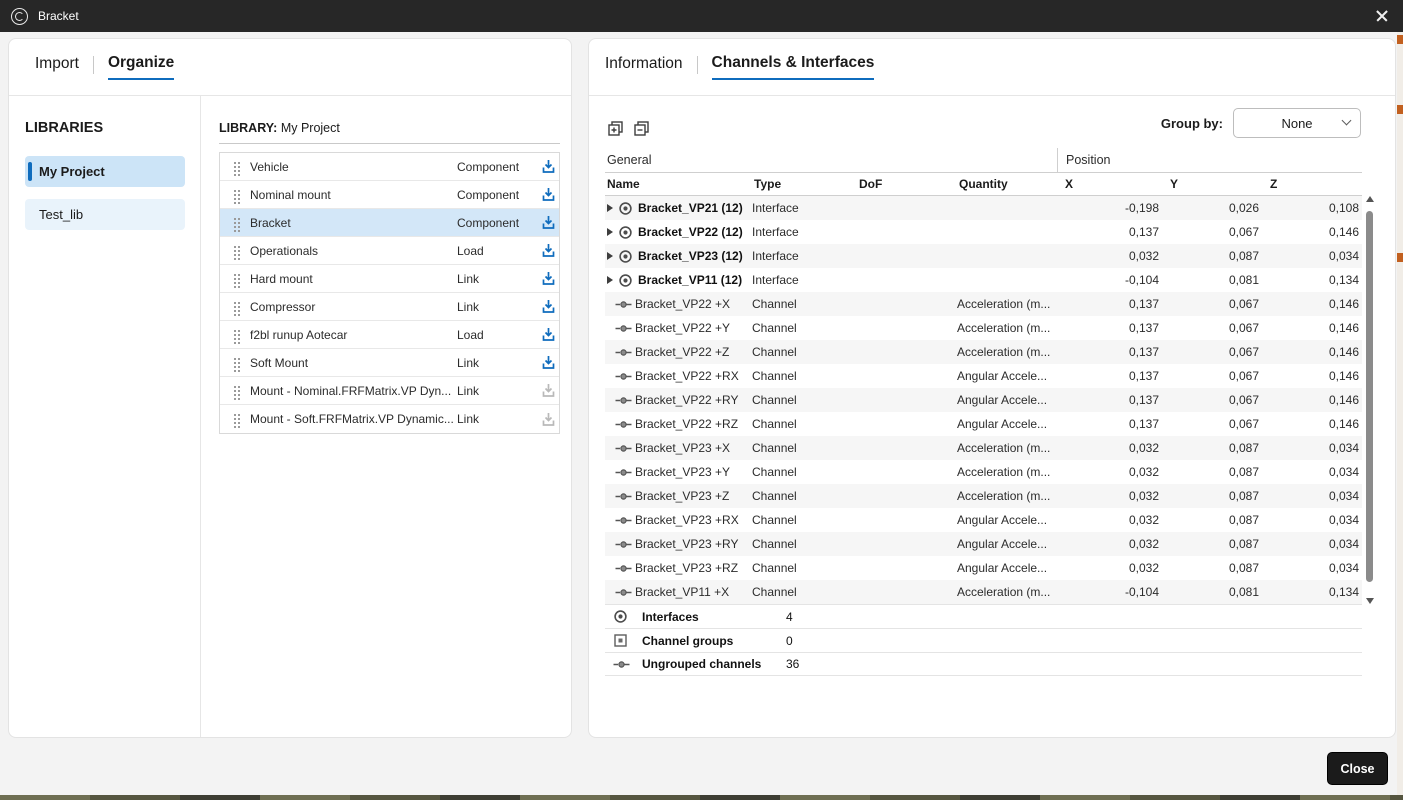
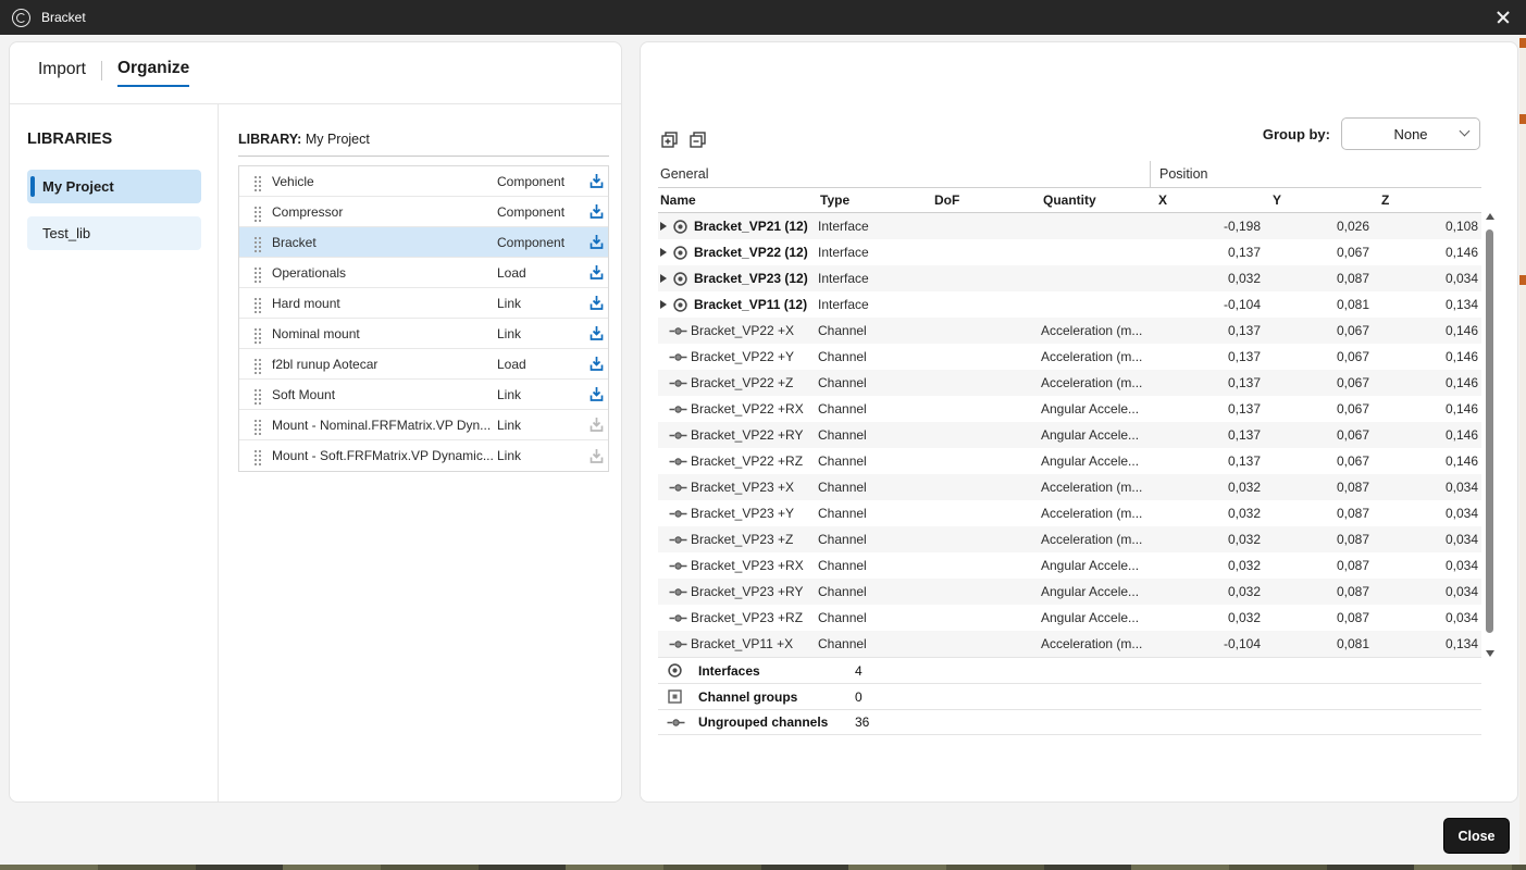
  Bracket
  Import
  Organize
  LIBRARIES
  My Project
  Test_lib
  LIBRARY: My Project
  Vehicle
  Component
- Nominal mount
+ Compressor
  Component
  Bracket
  Component
  Operationals
  Load
  Hard mount
  Link
- Compressor
+ Nominal mount
  Link
  f2bl runup Aotecar
  Load
  Soft Mount
  Link
  Mount - Nominal.FRFMatrix.VP Dyn...
  Link
  Mount - Soft.FRFMatrix.VP Dynamic...
  Link
- Information
- Channels & Interfaces
  Group by:
  None
  General
  Position
  Name
  Type
  DoF
  Quantity
  X
  Y
  Z
  Bracket_VP21 (12)
  Interface
  -0,198
  0,026
  0,108
  Bracket_VP22 (12)
  Interface
  0,137
  0,067
  0,146
  Bracket_VP23 (12)
  Interface
  0,032
  0,087
  0,034
  Bracket_VP11 (12)
  Interface
  -0,104
  0,081
  0,134
  Bracket_VP22 +X
  Channel
  Acceleration (m...
  0,137
  0,067
  0,146
  Bracket_VP22 +Y
  Channel
  Acceleration (m...
  0,137
  0,067
  0,146
  Bracket_VP22 +Z
  Channel
  Acceleration (m...
  0,137
  0,067
  0,146
  Bracket_VP22 +RX
  Channel
  Angular Accele...
  0,137
  0,067
  0,146
  Bracket_VP22 +RY
  Channel
  Angular Accele...
  0,137
  0,067
  0,146
  Bracket_VP22 +RZ
  Channel
  Angular Accele...
  0,137
  0,067
  0,146
  Bracket_VP23 +X
  Channel
  Acceleration (m...
  0,032
  0,087
  0,034
  Bracket_VP23 +Y
  Channel
  Acceleration (m...
  0,032
  0,087
  0,034
  Bracket_VP23 +Z
  Channel
  Acceleration (m...
  0,032
  0,087
  0,034
  Bracket_VP23 +RX
  Channel
  Angular Accele...
  0,032
  0,087
  0,034
  Bracket_VP23 +RY
  Channel
  Angular Accele...
  0,032
  0,087
  0,034
  Bracket_VP23 +RZ
  Channel
  Angular Accele...
  0,032
  0,087
  0,034
  Bracket_VP11 +X
  Channel
  Acceleration (m...
  -0,104
  0,081
  0,134
  Interfaces
  4
  Channel groups
  0
  Ungrouped channels
  36
  Close
